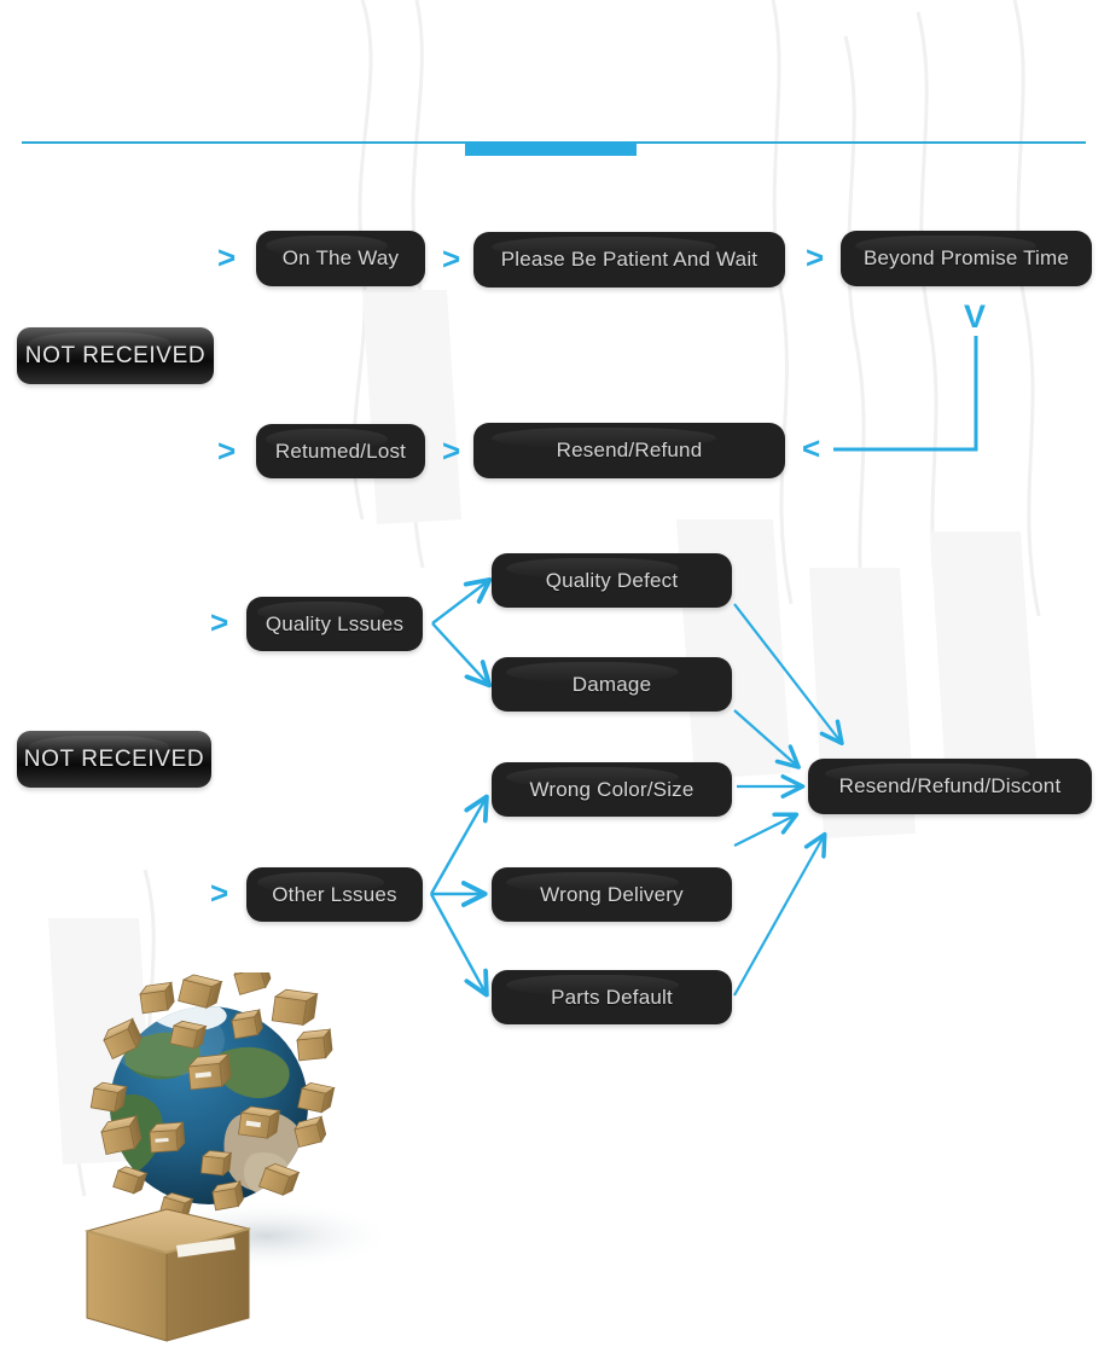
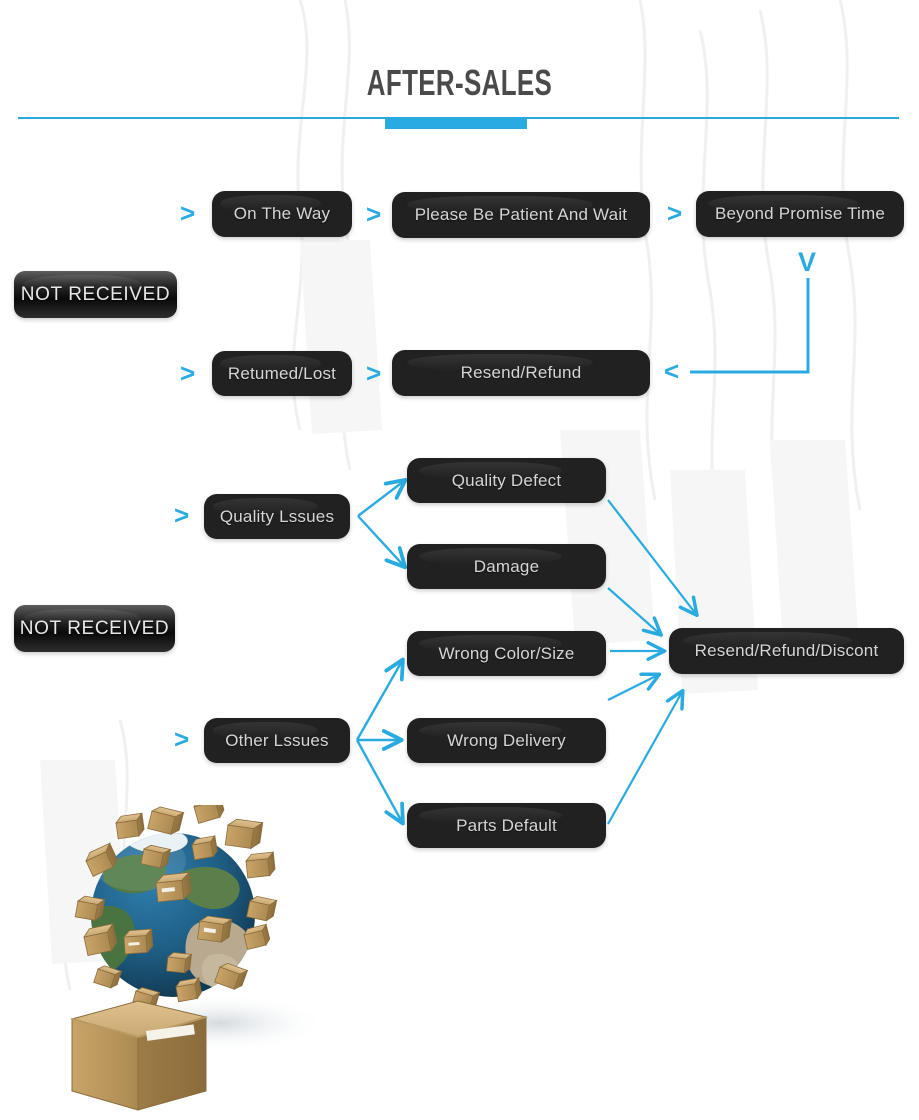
+ AFTER-SALES
  >
  >
  >
  V
  >
  >
  <
  >
  >
  NOT RECEIVED
  On The Way
  Please Be Patient And Wait
  Beyond Promise Time
  Retumed/Lost
  Resend/Refund
  NOT RECEIVED
  Quality Lssues
  Quality Defect
  Damage
  Other Lssues
  Wrong Color/Size
  Wrong Delivery
  Parts Default
  Resend/Refund/Discont
